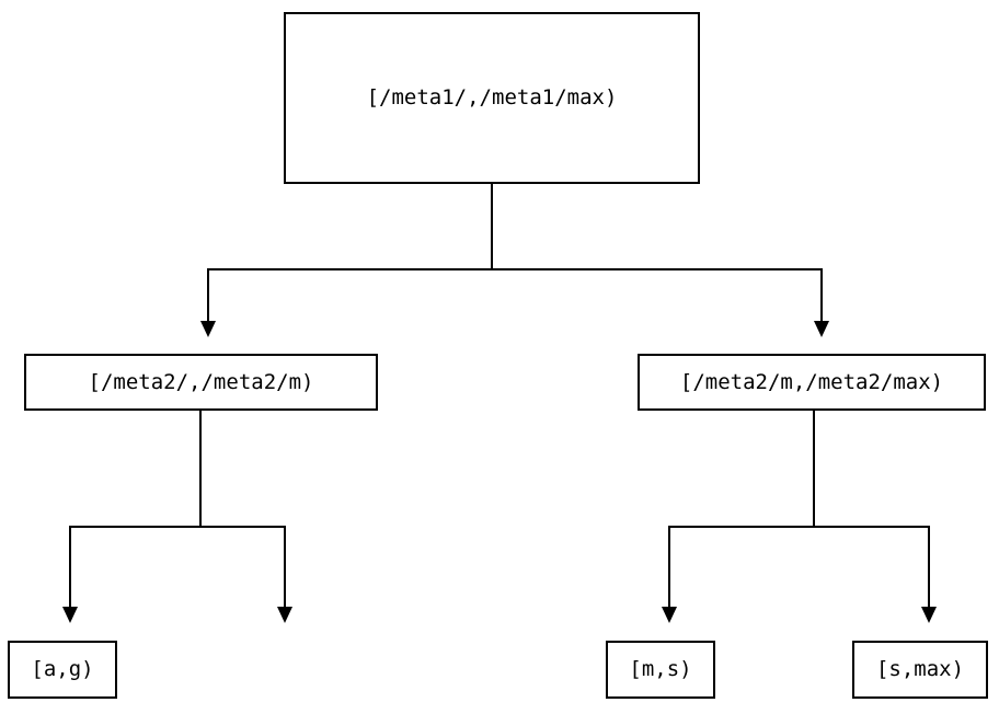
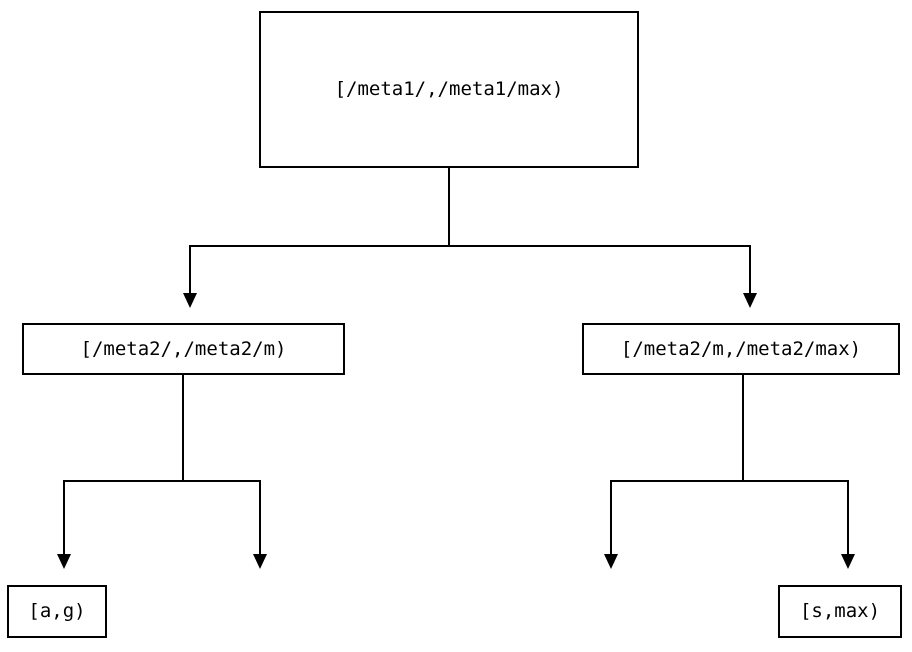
  [/meta1/,/meta1/max)
  [/meta2/,/meta2/m)
  [/meta2/m,/meta2/max)
  [a,g)
- [m,s)
  [s,max)
